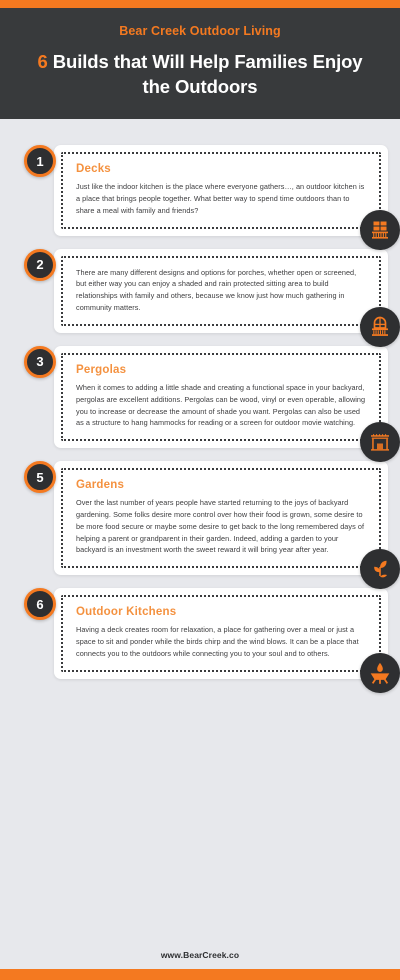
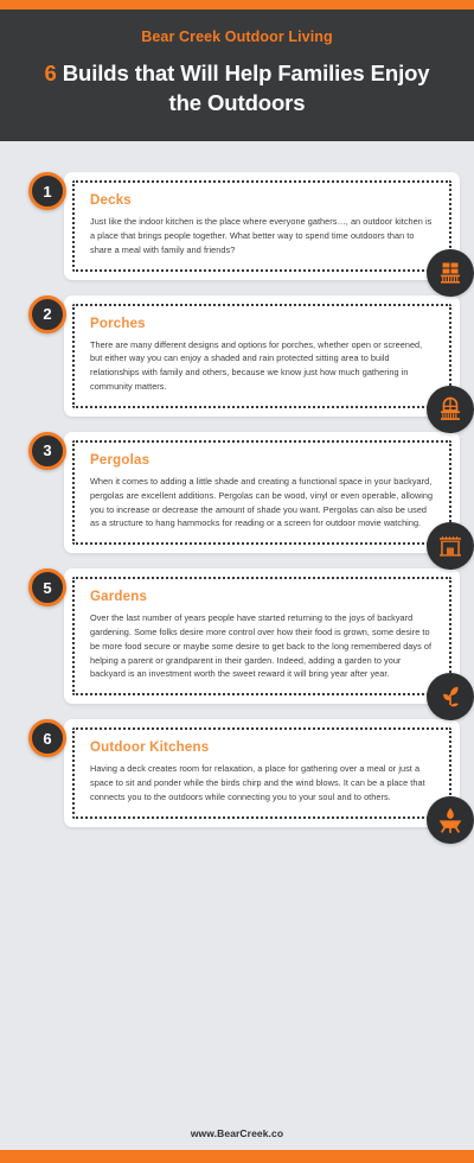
  Bear Creek Outdoor Living
  6 Builds that Will Help Families Enjoy the Outdoors
  1
  Decks
  Just like the indoor kitchen is the place where everyone gathers…, an outdoor kitchen is a place that brings people together. What better way to spend time outdoors than to share a meal with family and friends?
  2
+ Porches
  There are many different designs and options for porches, whether open or screened, but either way you can enjoy a shaded and rain protected sitting area to build relationships with family and others, because we know just how much gathering in community matters.
  3
  Pergolas
  When it comes to adding a little shade and creating a functional space in your backyard, pergolas are excellent additions. Pergolas can be wood, vinyl or even operable, allowing you to increase or decrease the amount of shade you want. Pergolas can also be used as a structure to hang hammocks for reading or a screen for outdoor movie watching.
  5
  Gardens
  Over the last number of years people have started returning to the joys of backyard gardening. Some folks desire more control over how their food is grown, some desire to be more food secure or maybe some desire to get back to the long remembered days of helping a parent or grandparent in their garden. Indeed, adding a garden to your backyard is an investment worth the sweet reward it will bring year after year.
  6
  Outdoor Kitchens
  Having a deck creates room for relaxation, a place for gathering over a meal or just a space to sit and ponder while the birds chirp and the wind blows. It can be a place that connects you to the outdoors while connecting you to your soul and to others.
  www.BearCreek.co
